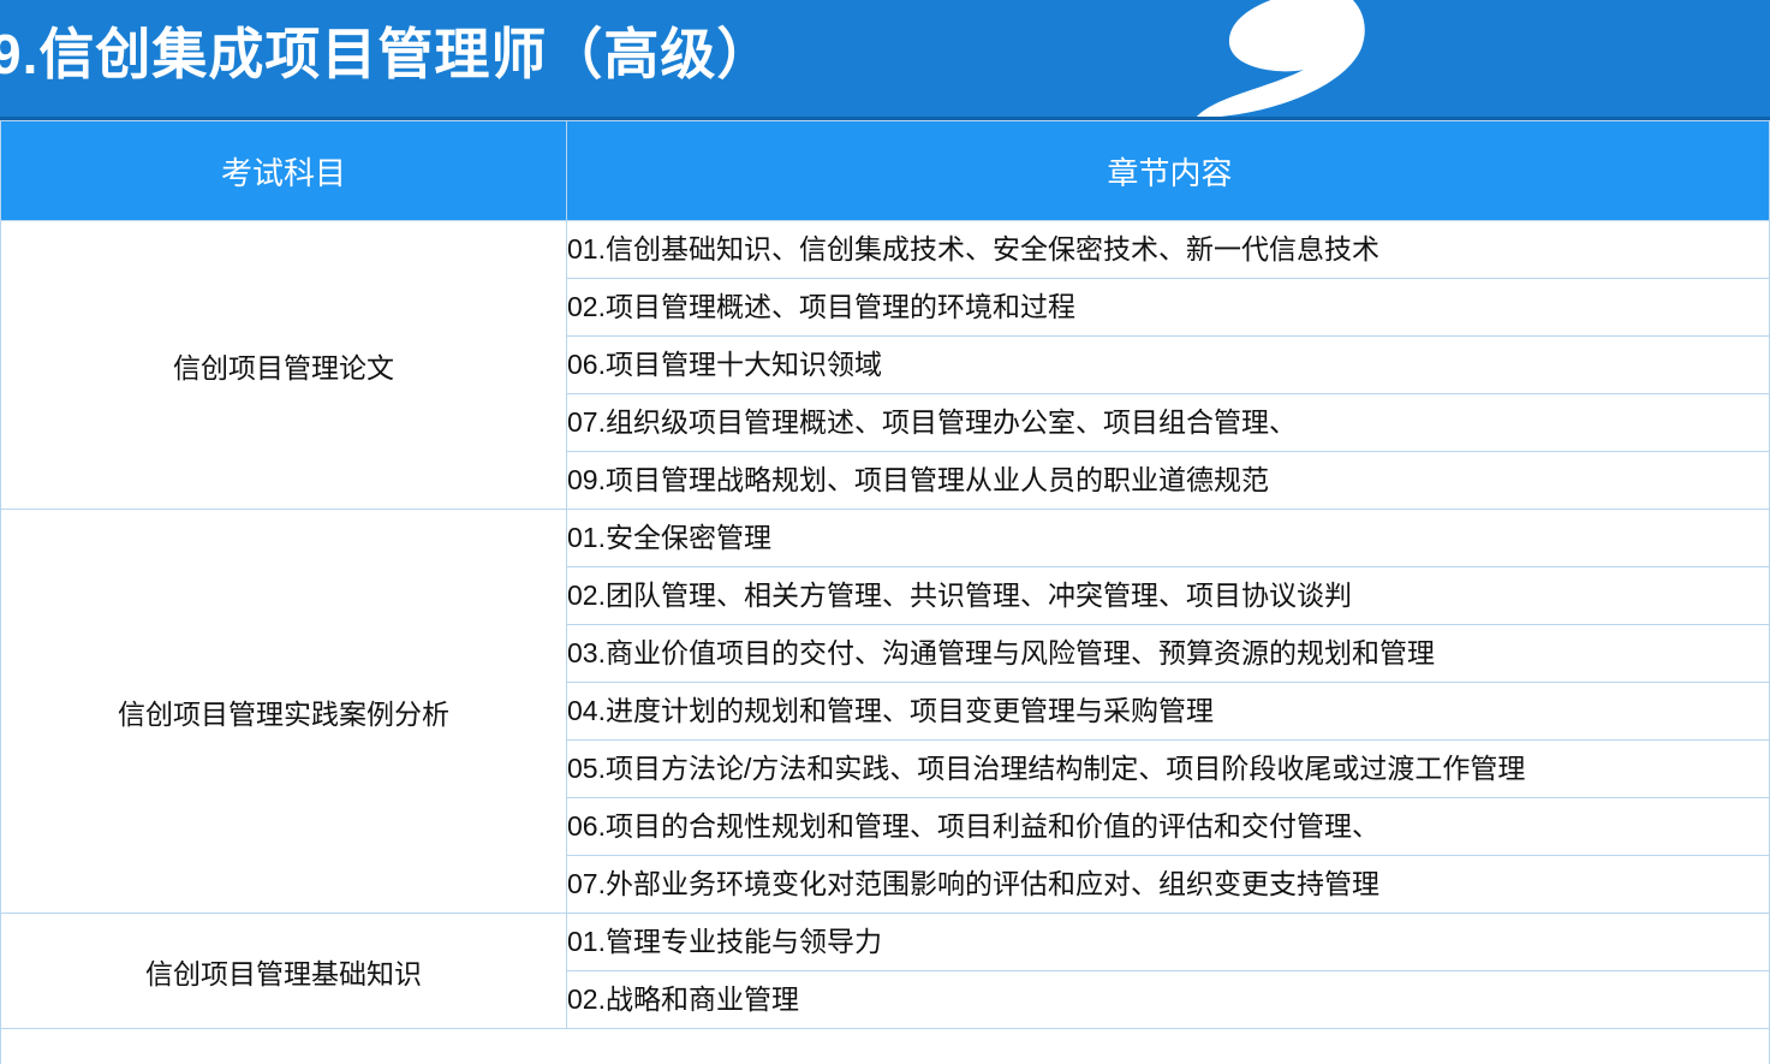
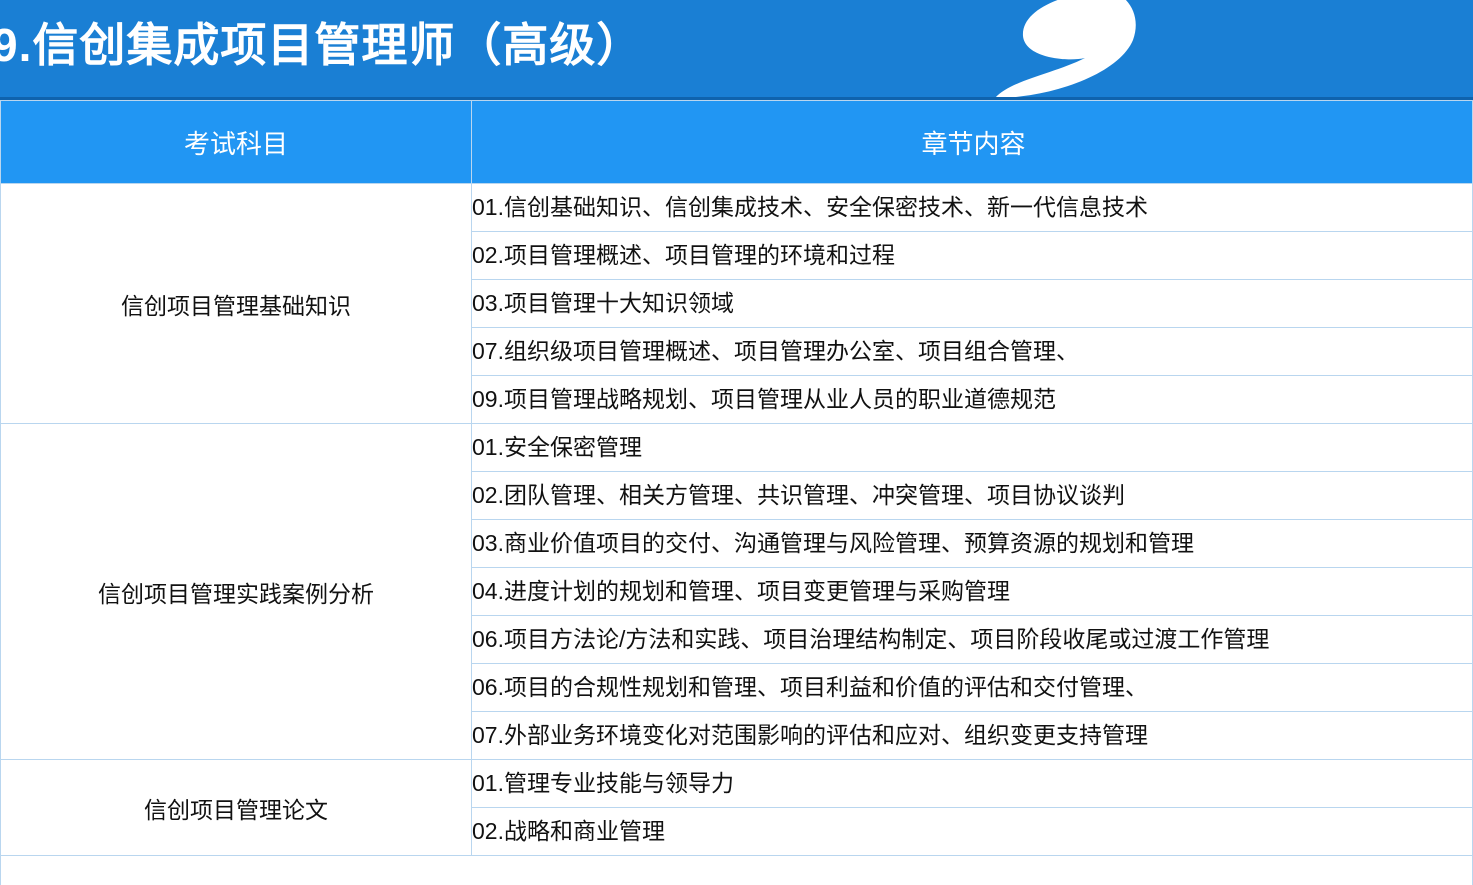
  9.信创集成项目管理师（高级）
  考试科目	章节内容
- 信创项目管理论文	01.信创基础知识、信创集成技术、安全保密技术、新一代信息技术
+ 信创项目管理基础知识	01.信创基础知识、信创集成技术、安全保密技术、新一代信息技术
  02.项目管理概述、项目管理的环境和过程
- 06.项目管理十大知识领域
+ 03.项目管理十大知识领域
  07.组织级项目管理概述、项目管理办公室、项目组合管理、
  09.项目管理战略规划、项目管理从业人员的职业道德规范
  信创项目管理实践案例分析	01.安全保密管理
  02.团队管理、相关方管理、共识管理、冲突管理、项目协议谈判
  03.商业价值项目的交付、沟通管理与风险管理、预算资源的规划和管理
  04.进度计划的规划和管理、项目变更管理与采购管理
- 05.项目方法论/方法和实践、项目治理结构制定、项目阶段收尾或过渡工作管理
+ 06.项目方法论/方法和实践、项目治理结构制定、项目阶段收尾或过渡工作管理
  06.项目的合规性规划和管理、项目利益和价值的评估和交付管理、
  07.外部业务环境变化对范围影响的评估和应对、组织变更支持管理
- 信创项目管理基础知识	01.管理专业技能与领导力
+ 信创项目管理论文	01.管理专业技能与领导力
  02.战略和商业管理
